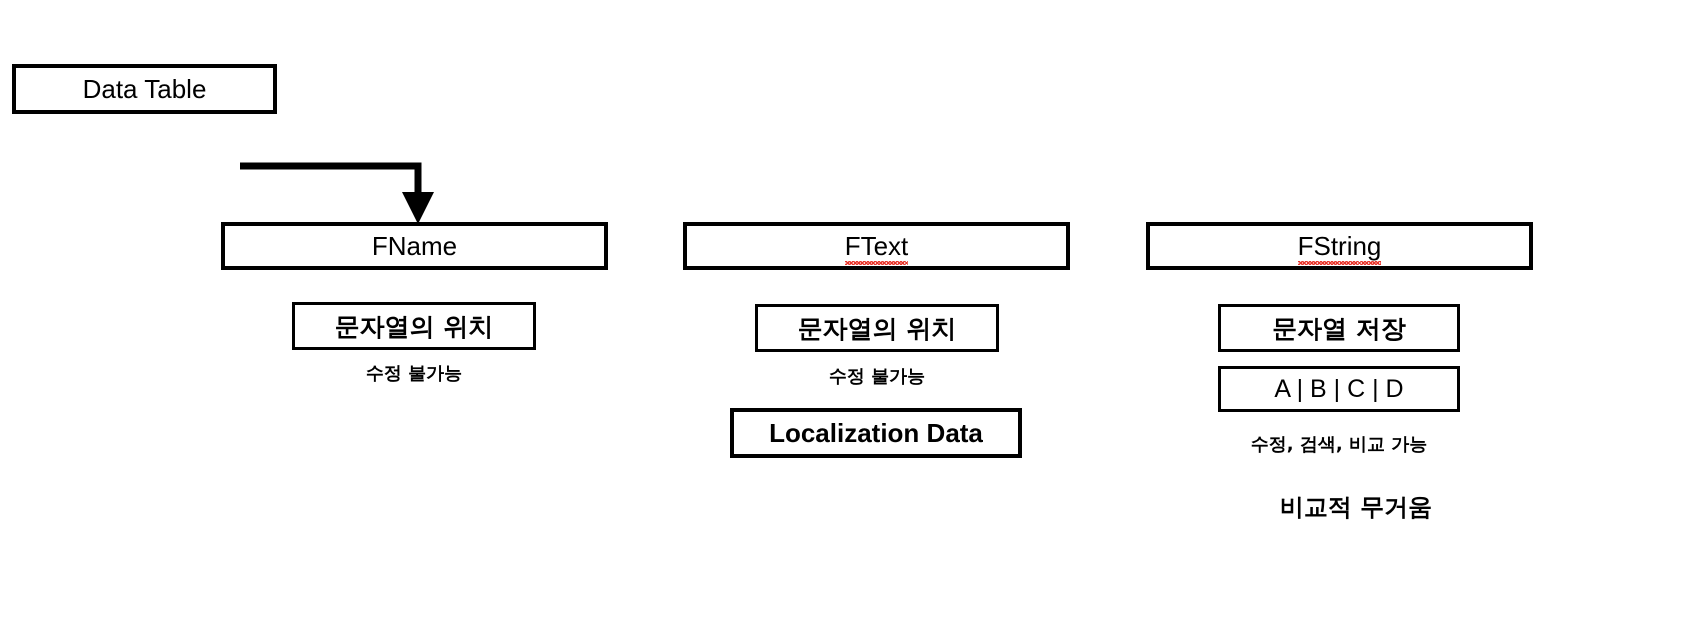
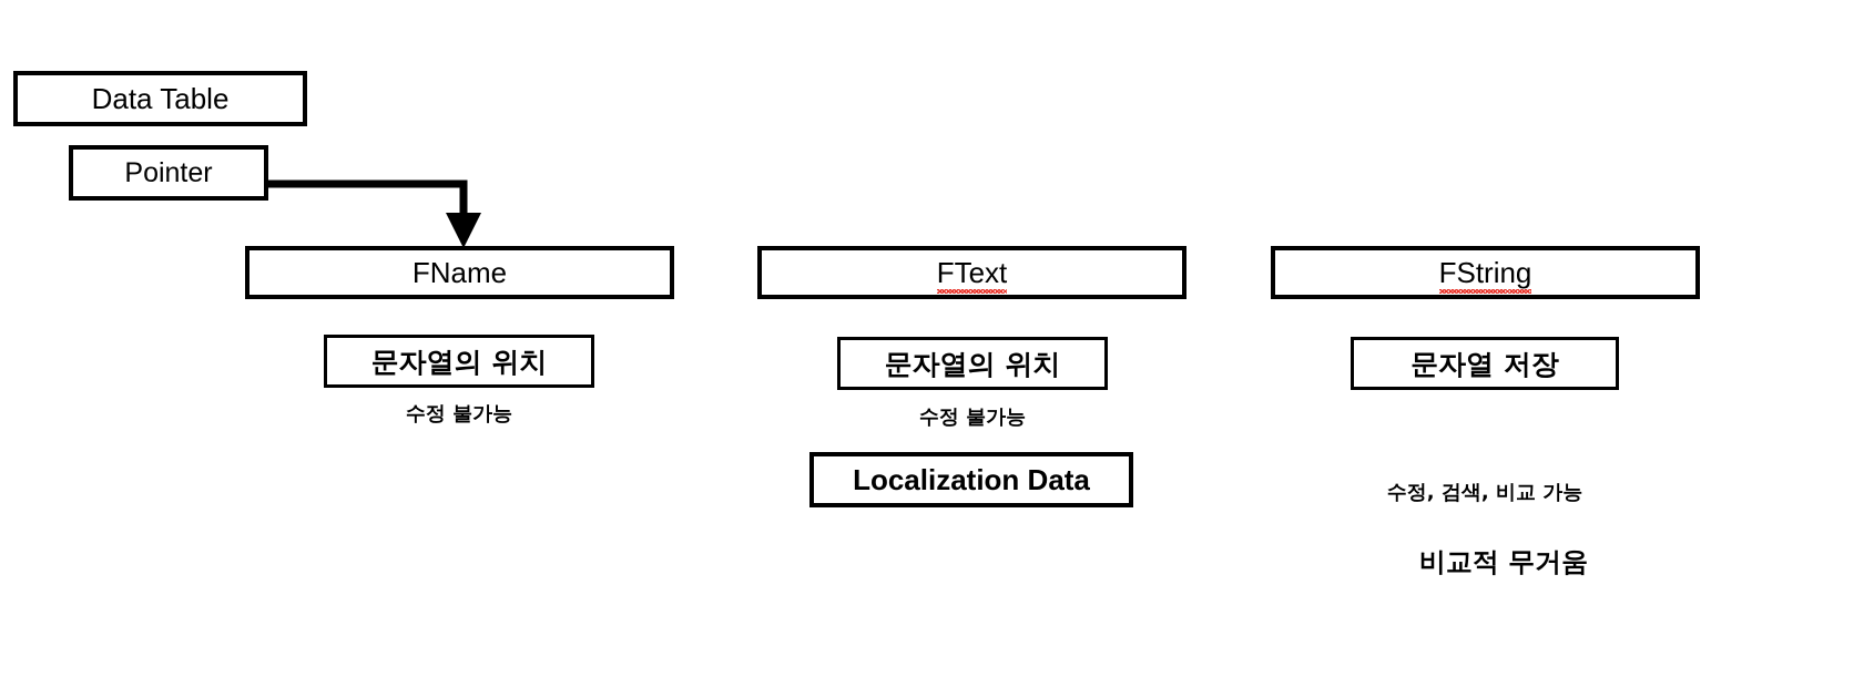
  Data Table
+ Pointer
  FName
  문자열의 위치
  수정 불가능
  FText
  문자열의 위치
  수정 불가능
  Localization Data
  FString
  문자열 저장
- A | B | C | D
  수정, 검색, 비교 가능
  비교적 무거움
